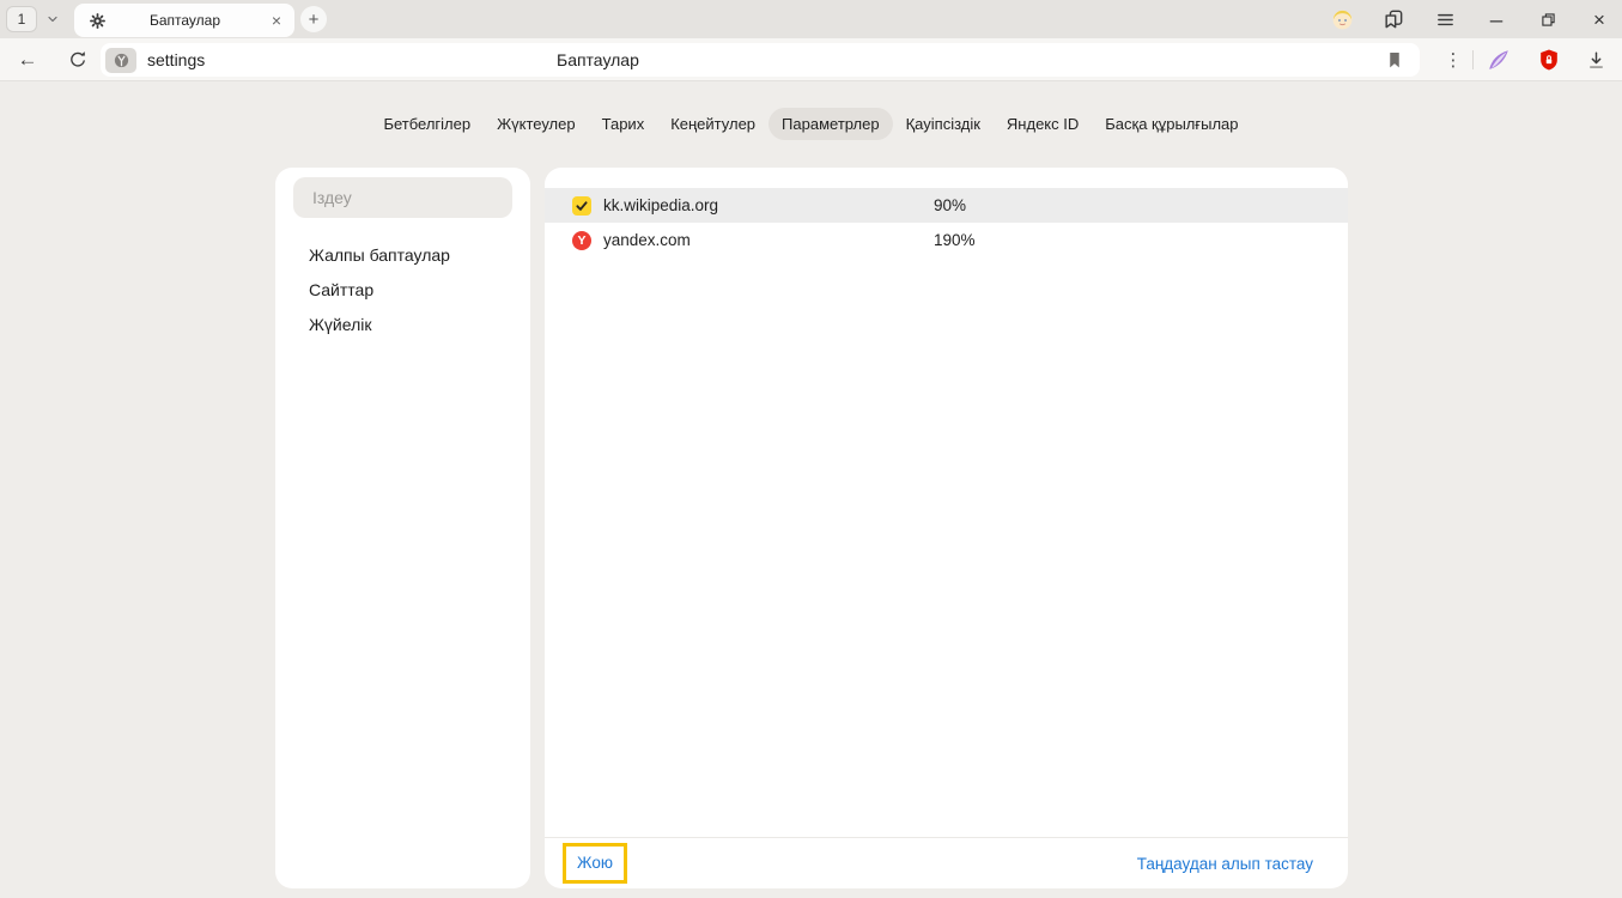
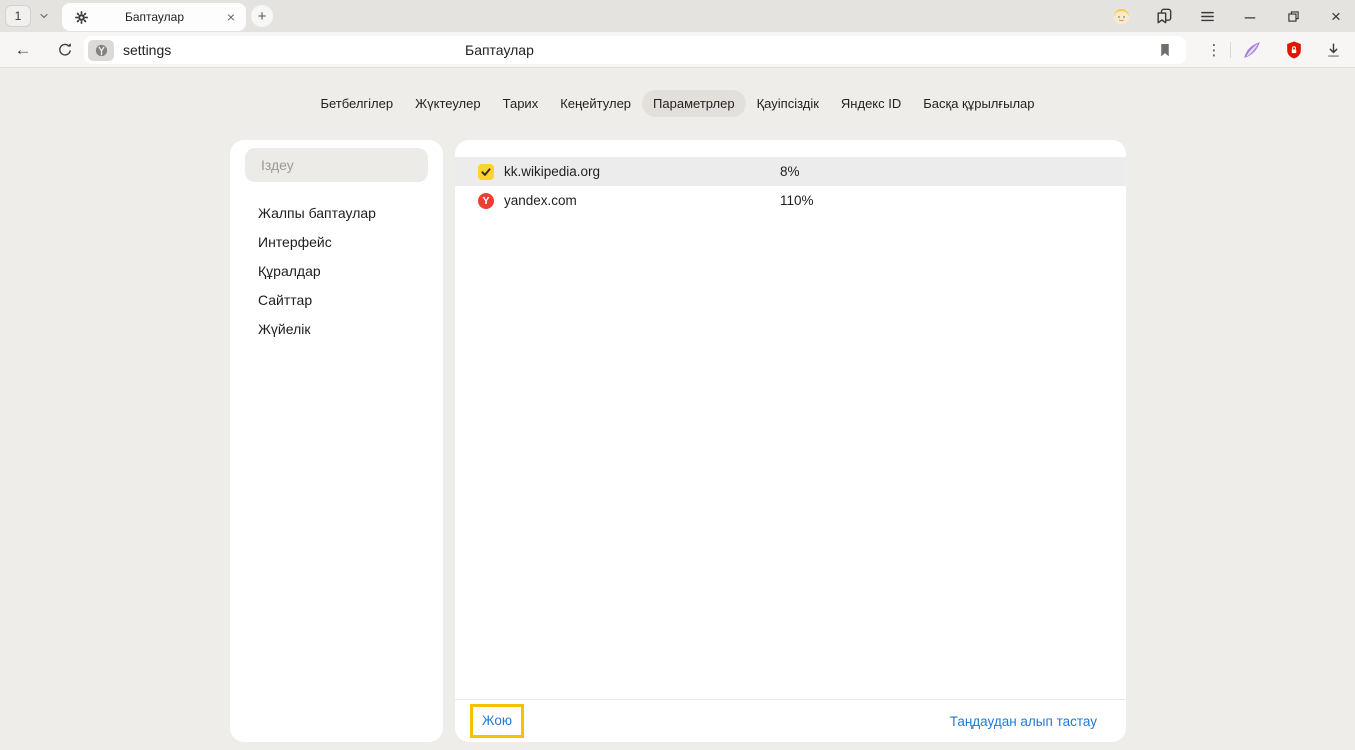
  1
  Баптаулар
  ×
  +
  ×
  ←
  settings
  Баптаулар
  ⋮
  Бетбелгілер
  Жүктеулер
  Тарих
  Кеңейтулер
  Параметрлер
  Қауіпсіздік
  Яндекс ID
  Басқа құрылғылар
  Іздеу
  Жалпы баптаулар
+ Интерфейс
+ Құралдар
  Сайттар
  Жүйелік
  kk.wikipedia.org
- 90%
+ 8%
  Y
  yandex.com
- 190%
+ 110%
  Жою
  Таңдаудан алып тастау
